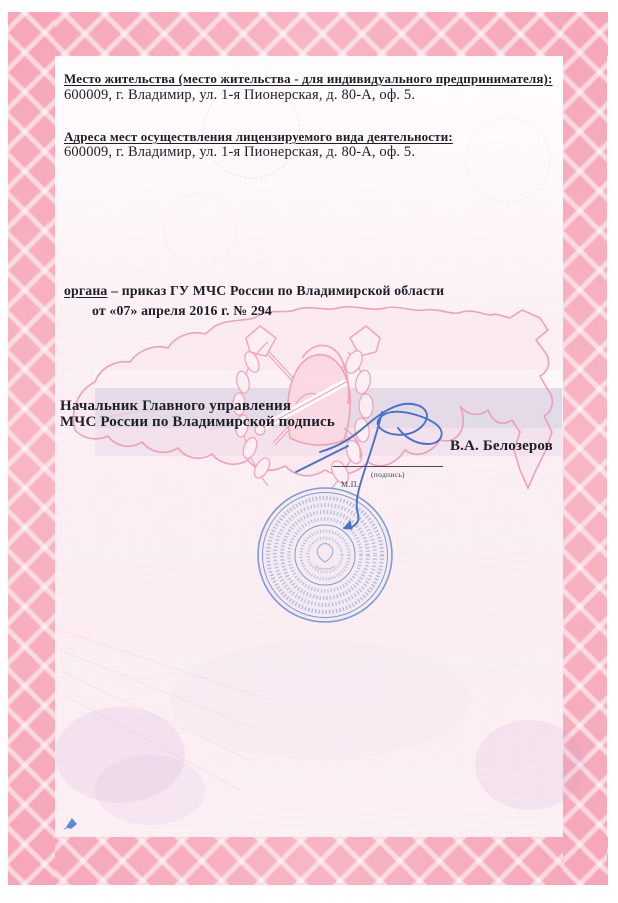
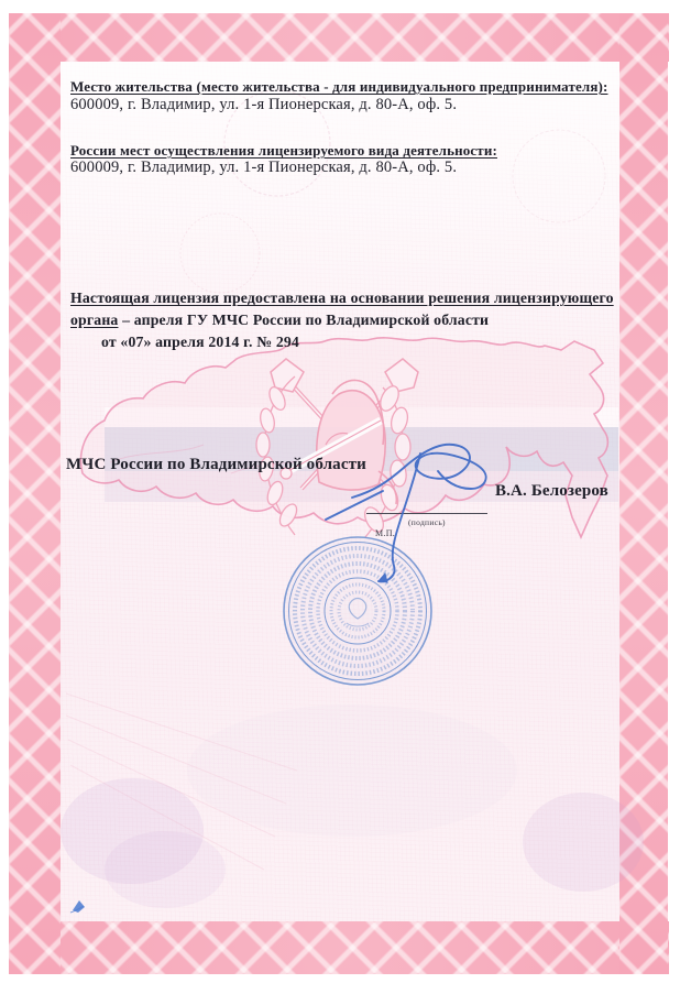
  Место жительства (место жительства - для индивидуального предпринимателя):
  600009, г. Владимир, ул. 1-я Пионерская, д. 80-А, оф. 5.
- Адреса мест осуществления лицензируемого вида деятельности:
+ России мест осуществления лицензируемого вида деятельности:
  600009, г. Владимир, ул. 1-я Пионерская, д. 80-А, оф. 5.
+ Настоящая лицензия предоставлена на основании решения лицензирующего
- органа – приказ ГУ МЧС России по Владимирской области
+ органа – апреля ГУ МЧС России по Владимирской области
- от «07» апреля 2016 г. № 294
+ от «07» апреля 2014 г. № 294
- Начальник Главного управления
- МЧС России по Владимирской подпись
+ МЧС России по Владимирской области
  (подпись)
  М.П.
  В.А. Белозеров
